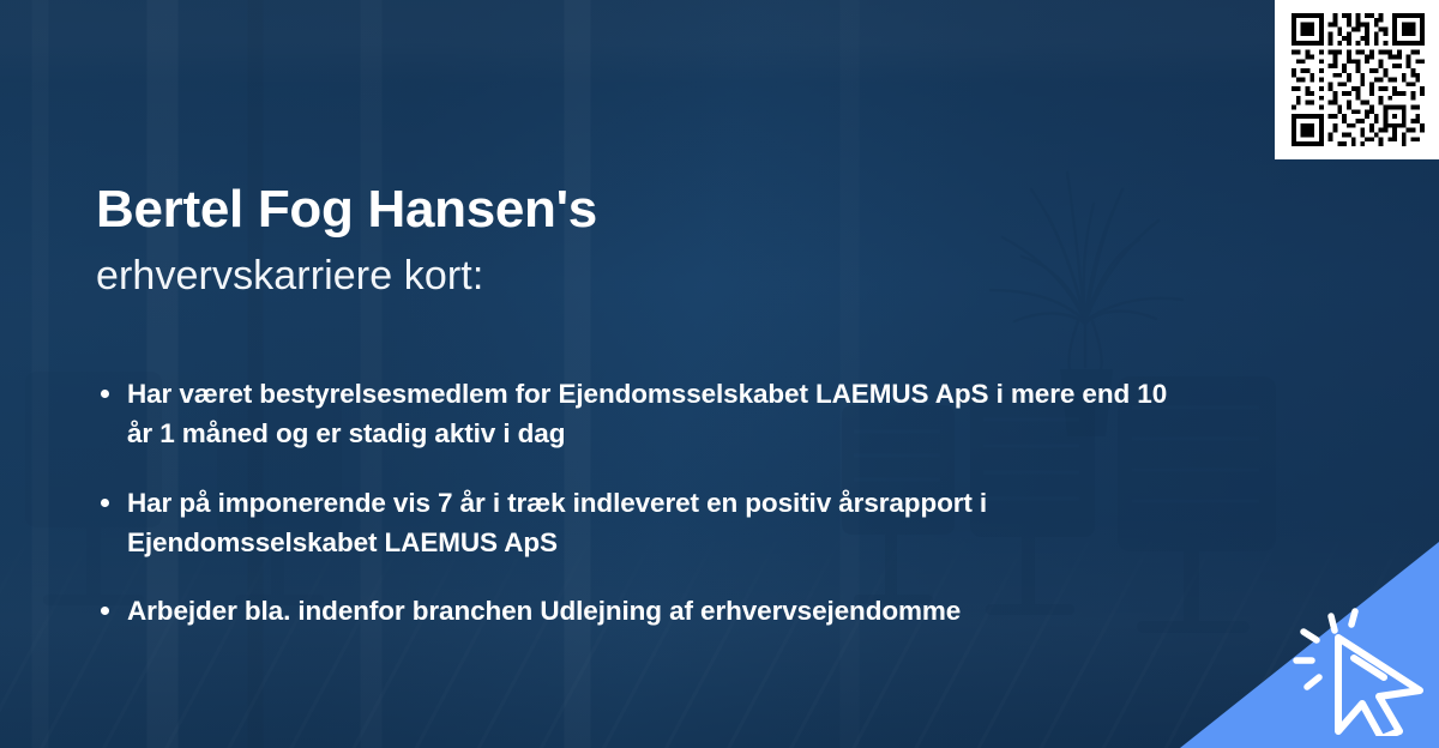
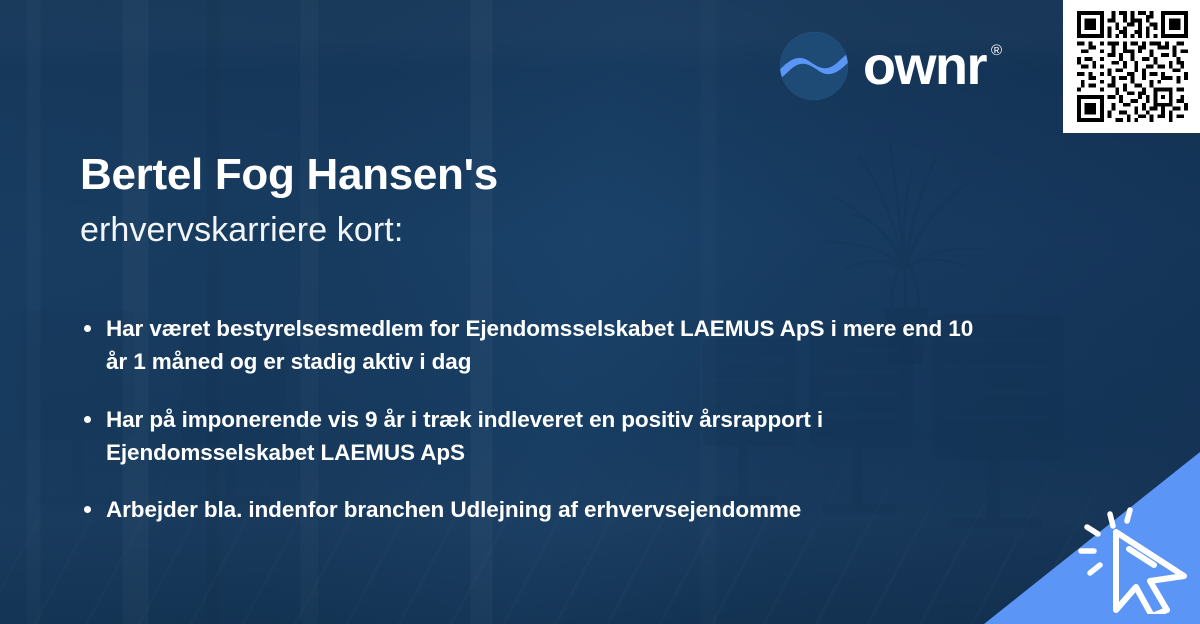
+ ownr
+ ®
  Bertel Fog Hansen's
  erhvervskarriere kort:
  Har været bestyrelsesmedlem for Ejendomsselskabet LAEMUS ApS i mere end 10 år 1 måned og er stadig aktiv i dag
- Har på imponerende vis 7 år i træk indleveret en positiv årsrapport i Ejendomsselskabet LAEMUS ApS
+ Har på imponerende vis 9 år i træk indleveret en positiv årsrapport i Ejendomsselskabet LAEMUS ApS
  Arbejder bla. indenfor branchen Udlejning af erhvervsejendomme
